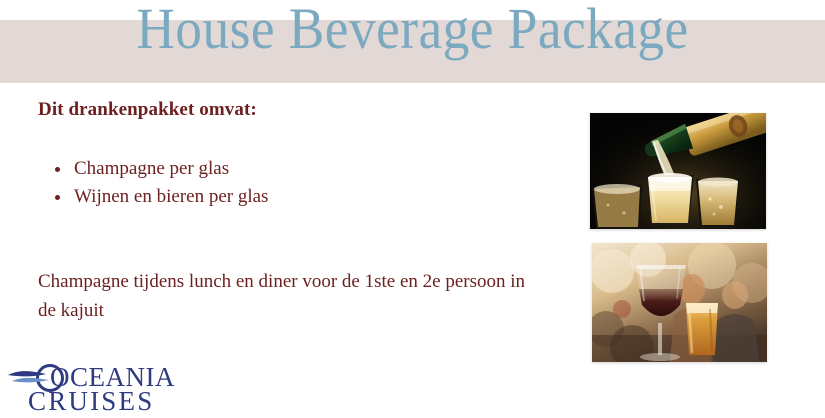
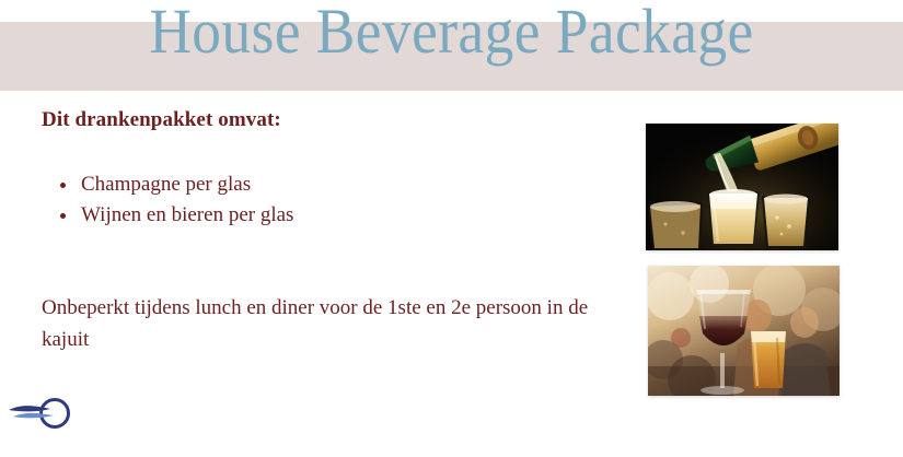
  House Beverage Package
  Dit drankenpakket omvat:
  Champagne per glas
  Wijnen en bieren per glas
- Champagne tijdens lunch en diner voor de 1ste en 2e persoon in de kajuit
+ Onbeperkt tijdens lunch en diner voor de 1ste en 2e persoon in de kajuit
- OCEANIA
- CRUISES
